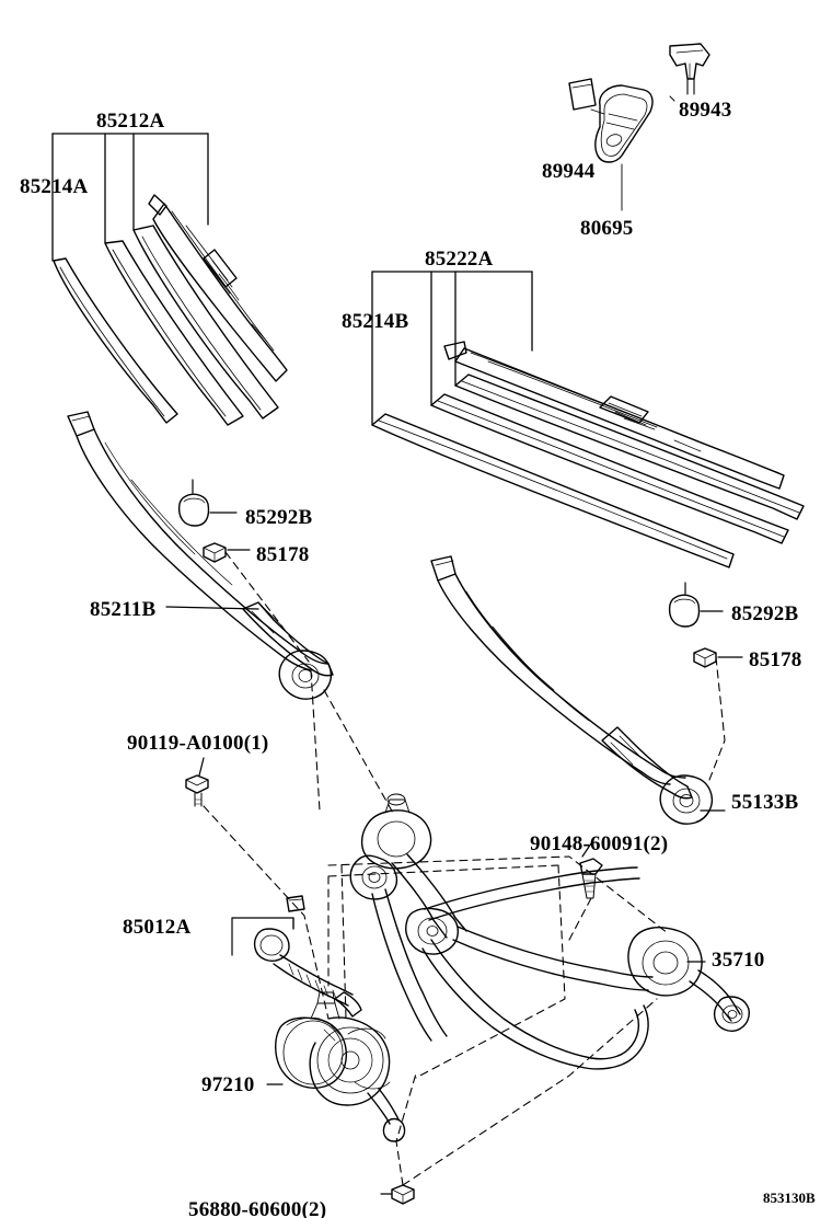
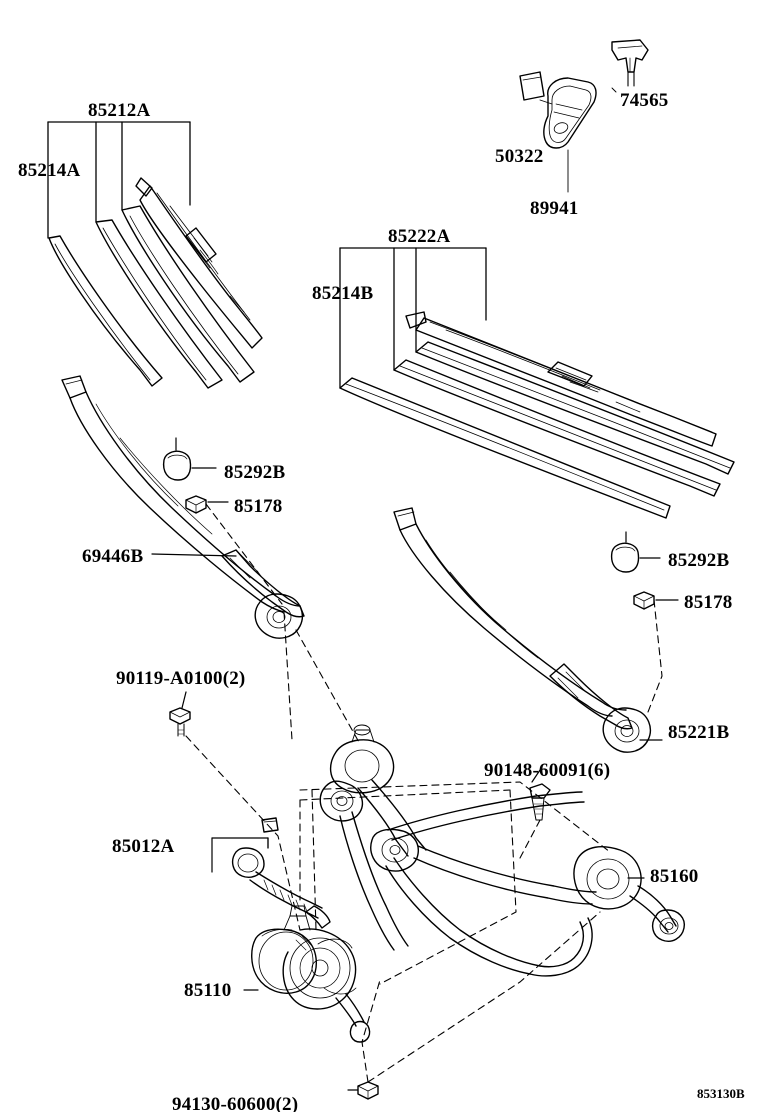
  85212A
  85214A
- 89943
+ 74565
- 89944
+ 50322
- 80695
+ 89941
  85222A
  85214B
  85292B
  85178
- 85211B
+ 69446B
  85292B
  85178
- 90119-A0100(1)
+ 90119-A0100(2)
- 90148-60091(2)
+ 90148-60091(6)
- 55133B
+ 85221B
  85012A
- 35710
+ 85160
- 97210
+ 85110
- 56880-60600(2)
+ 94130-60600(2)
  853130B
